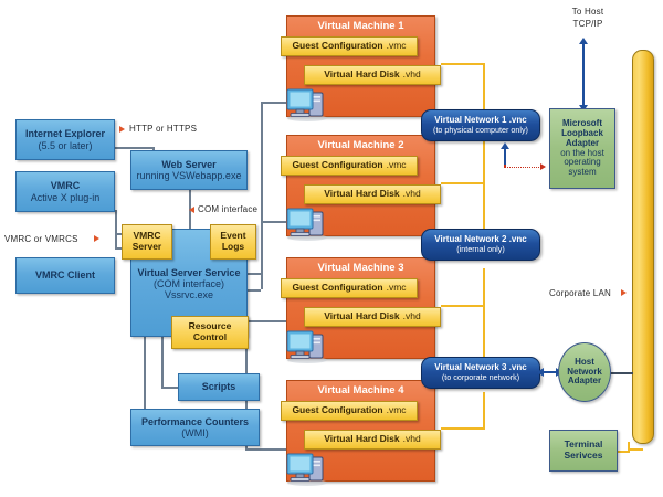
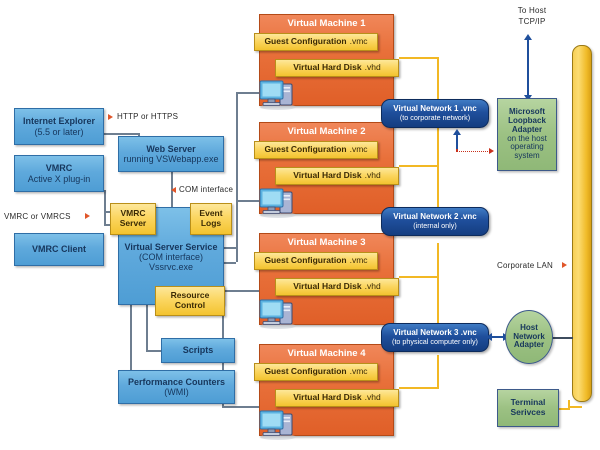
  Virtual Machine 1
  Guest Configuration
  .vmc
  Virtual Hard Disk
  .vhd
  Virtual Machine 2
  Guest Configuration
  .vmc
  Virtual Hard Disk
  .vhd
  Virtual Machine 3
  Guest Configuration
  .vmc
  Virtual Hard Disk
  .vhd
  Virtual Machine 4
  Guest Configuration
  .vmc
  Virtual Hard Disk
  .vhd
  Virtual Network 1 .vnc
- (to physical computer only)
+ (to corporate network)
  Virtual Network 2 .vnc
  (internal only)
  Virtual Network 3 .vnc
- (to corporate network)
+ (to physical computer only)
  Microsoft
  Loopback
  Adapter
  on the host
  operating
  system
  Host
  Network
  Adapter
  Terminal
  Serivces
  Internet Explorer
  (5.5 or later)
  VMRC
  Active X plug-in
  VMRC Client
  Web Server
  running VSWebapp.exe
  Virtual Server Service
  (COM interface)
  Vssrvc.exe
  VMRC
  Server
  Event
  Logs
  Resource
  Control
  Scripts
  Performance Counters
  (WMI)
  HTTP or HTTPS
  COM interface
  VMRC or VMRCS
  To Host
  TCP/IP
  Corporate LAN
